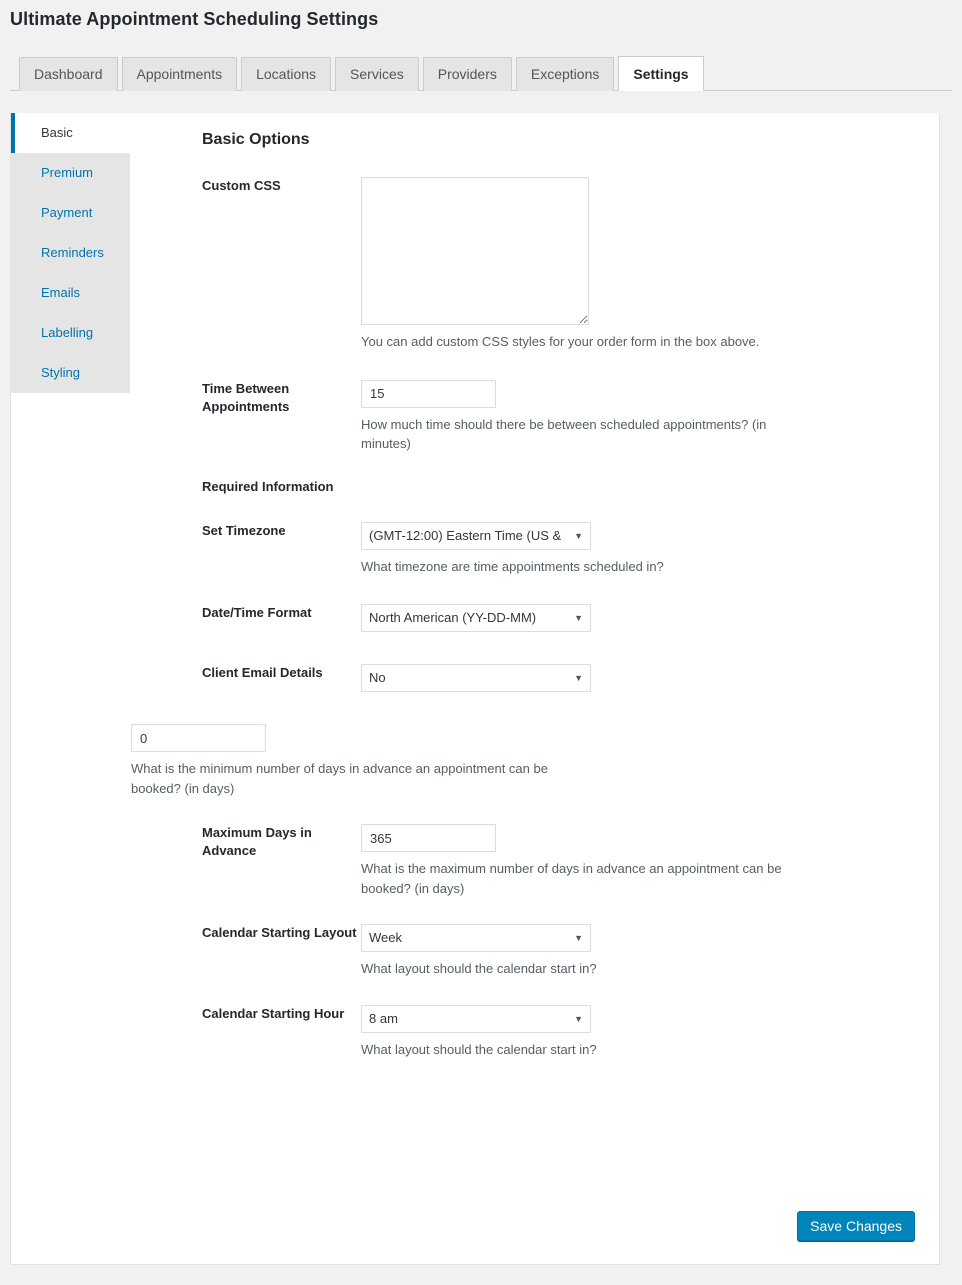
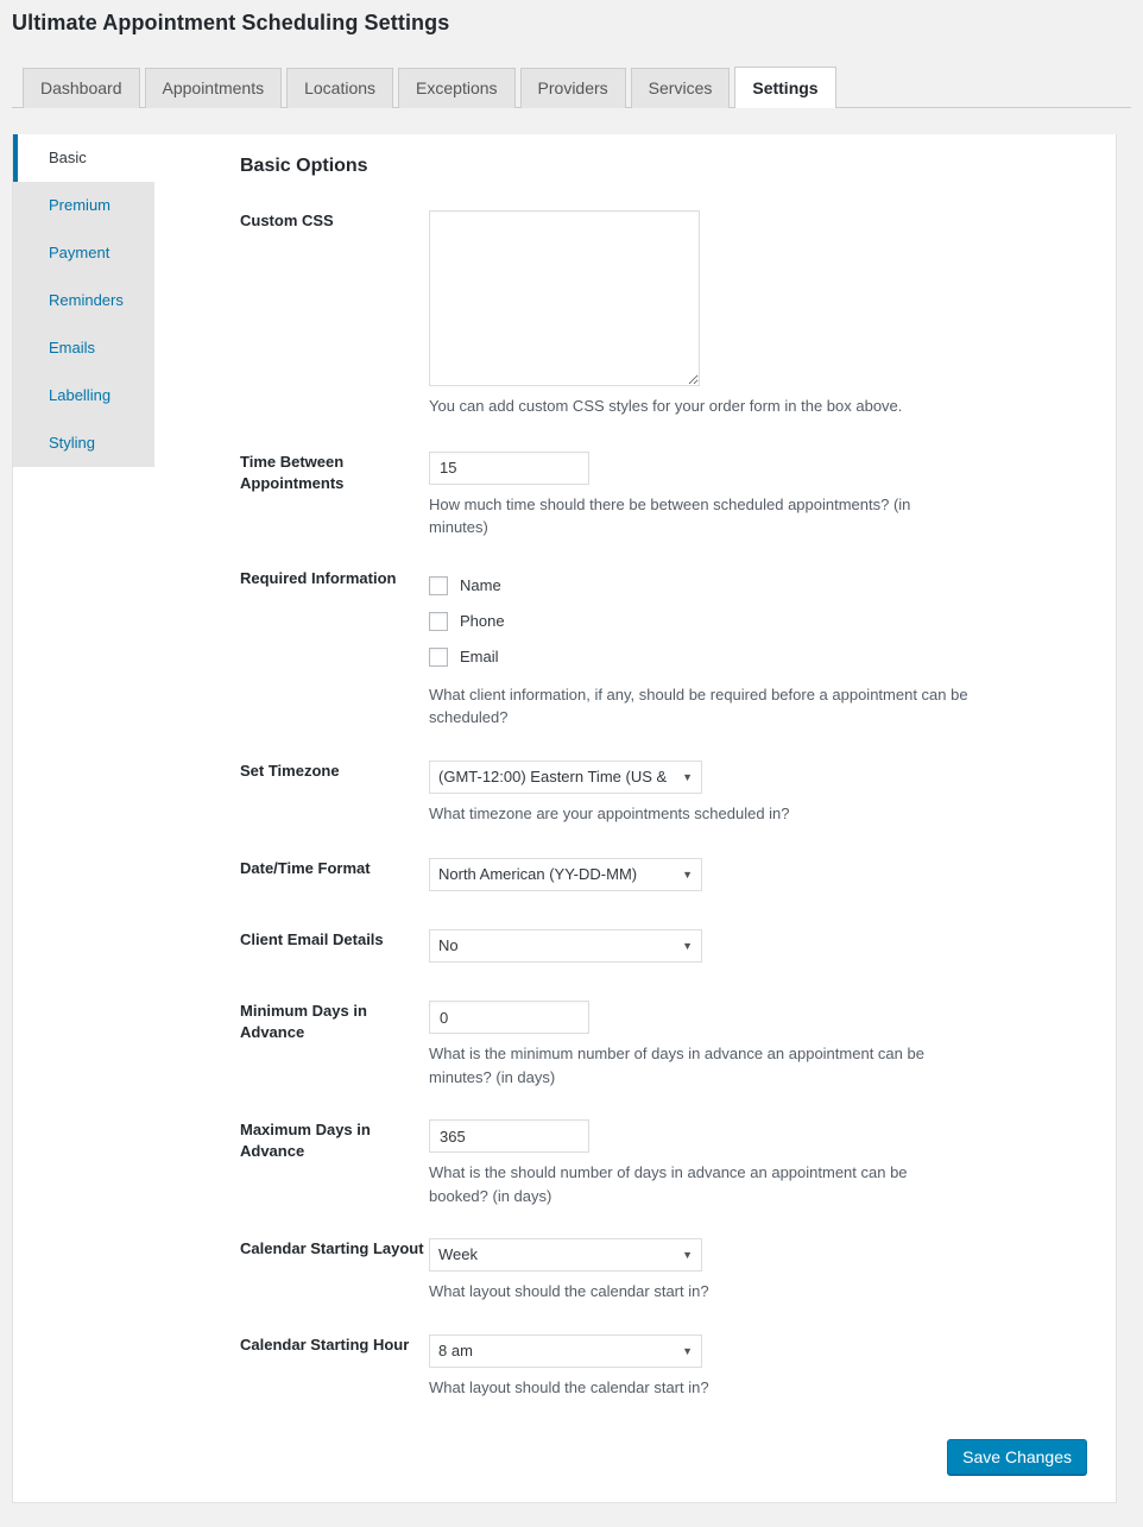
  Ultimate Appointment Scheduling Settings
  Dashboard
  Appointments
  Locations
- Services
+ Exceptions
  Providers
- Exceptions
+ Services
  Settings
  Basic
  Premium
  Payment
  Reminders
  Emails
  Labelling
  Styling
  Basic Options
  Custom CSS
  You can add custom CSS styles for your order form in the box above.
  Time Between Appointments
  15
  How much time should there be between scheduled appointments? (in minutes)
  Required Information
+ Name
+ Phone
+ Email
+ What client information, if any, should be required before a appointment can be scheduled?
  Set Timezone
  (GMT-12:00) Eastern Time (US &
  ▼
- What timezone are time appointments scheduled in?
+ What timezone are your appointments scheduled in?
  Date/Time Format
  North American (YY-DD-MM)
  ▼
  Client Email Details
  No
  ▼
+ Minimum Days in Advance
  0
- What is the minimum number of days in advance an appointment can be booked? (in days)
+ What is the minimum number of days in advance an appointment can be minutes? (in days)
  Maximum Days in Advance
  365
- What is the maximum number of days in advance an appointment can be booked? (in days)
+ What is the should number of days in advance an appointment can be booked? (in days)
  Calendar Starting Layout
  Week
  ▼
  What layout should the calendar start in?
  Calendar Starting Hour
  8 am
  ▼
  What layout should the calendar start in?
  Save Changes
